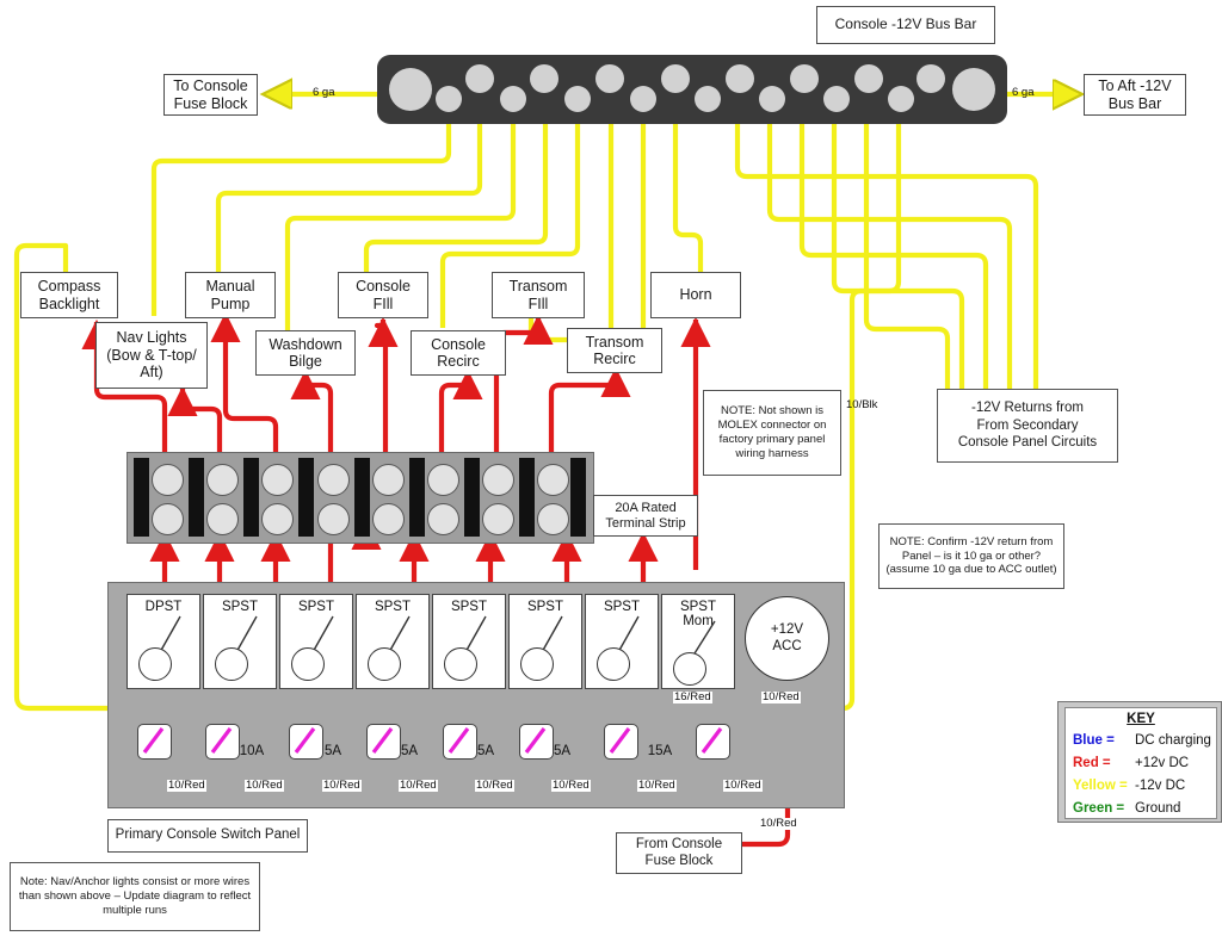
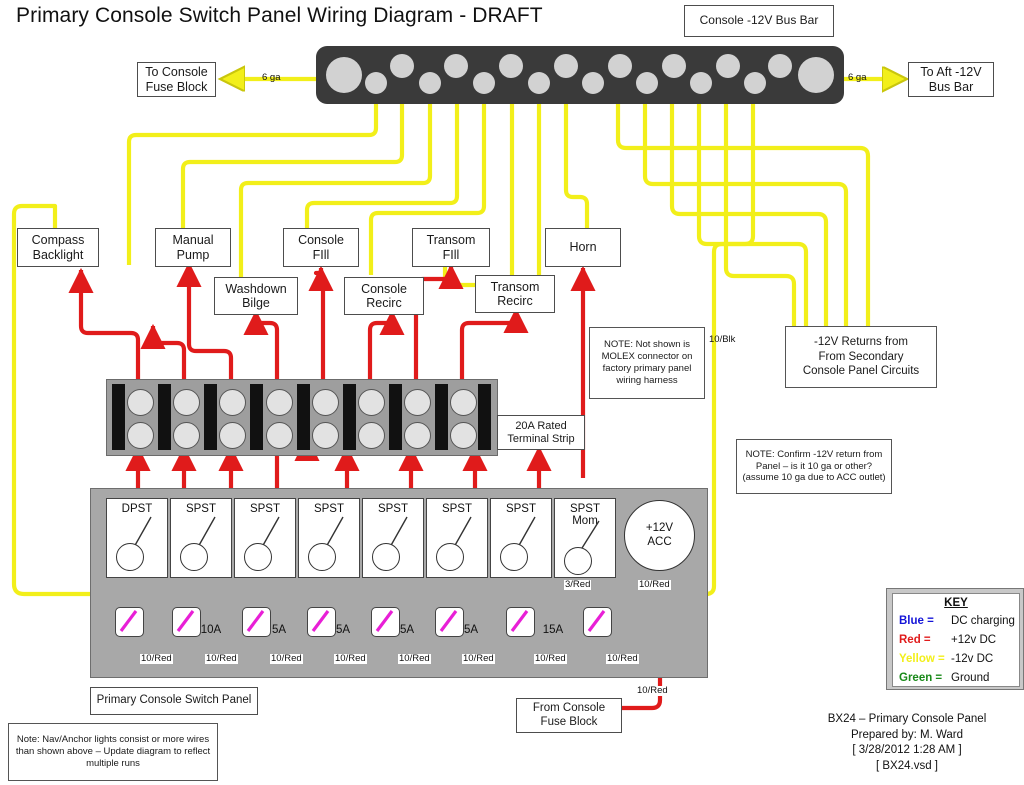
+ Primary Console Switch Panel Wiring Diagram - DRAFT
  Console -12V Bus Bar
  To Console
  Fuse Block
  6 ga
  To Aft -12V
  Bus Bar
  6 ga
  Compass
  Backlight
- Nav Lights
- (Bow & T-top/
- Aft)
  Manual
  Pump
  Washdown
  Bilge
  Console
  FIll
  Console
  Recirc
  Transom
  FIll
  Transom
  Recirc
  Horn
  NOTE: Not shown is MOLEX connector on factory primary panel wiring harness
  10/Blk
  -12V Returns from
  From Secondary
  Console Panel Circuits
  NOTE: Confirm -12V return from Panel – is it 10 ga or other? (assume 10 ga due to ACC outlet)
  20A Rated
  Terminal Strip
  DPST
  SPST
  SPST
  SPST
  SPST
  SPST
  SPST
  SPST
  Mom
  +12V
  ACC
  10A
  5A
  5A
  5A
  5A
  15A
  10/Red
  10/Red
  10/Red
  10/Red
  10/Red
  10/Red
  10/Red
  10/Red
- 16/Red
+ 3/Red
  10/Red
  10/Red
  Primary Console Switch Panel
  Note: Nav/Anchor lights consist or more wires than shown above – Update diagram to reflect multiple runs
  From Console
  Fuse Block
  KEY
  Blue =
  DC charging
  Red =
  +12v DC
  Yellow =
  -12v DC
  Green =
  Ground
+ BX24 – Primary Console Panel
+ Prepared by: M. Ward
+ [ 3/28/2012 1:28 AM ]
+ [ BX24.vsd ]
